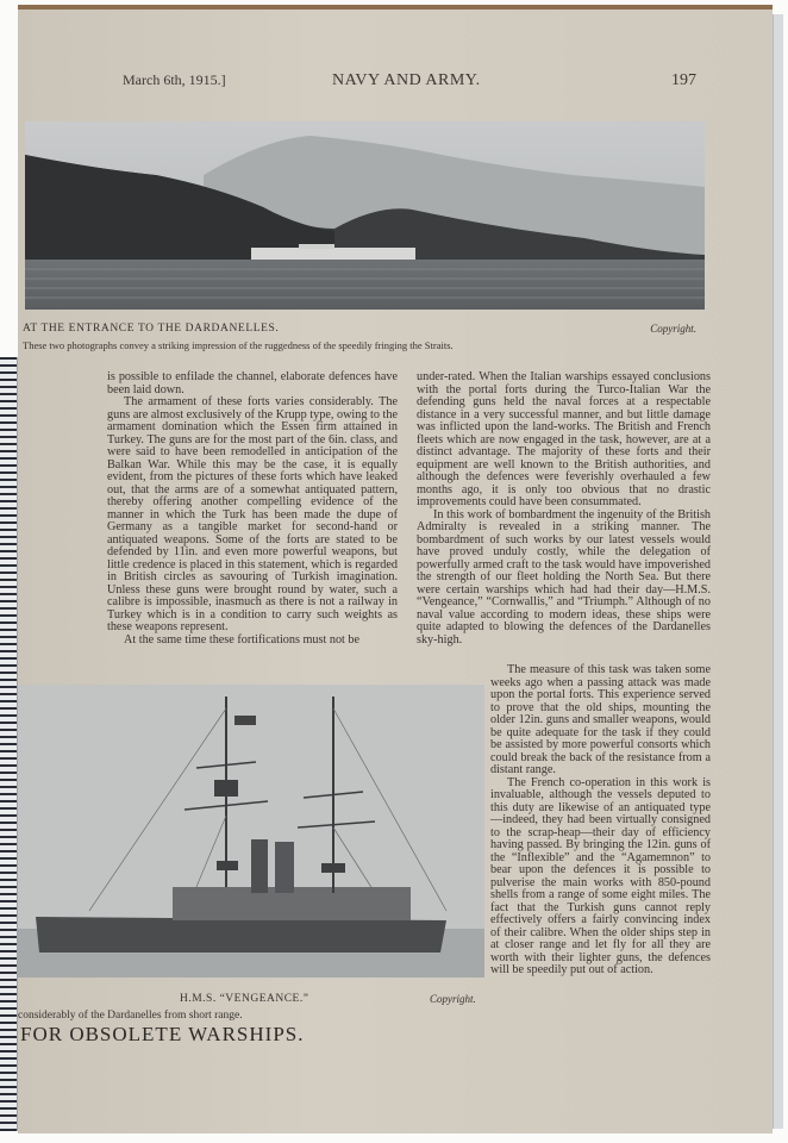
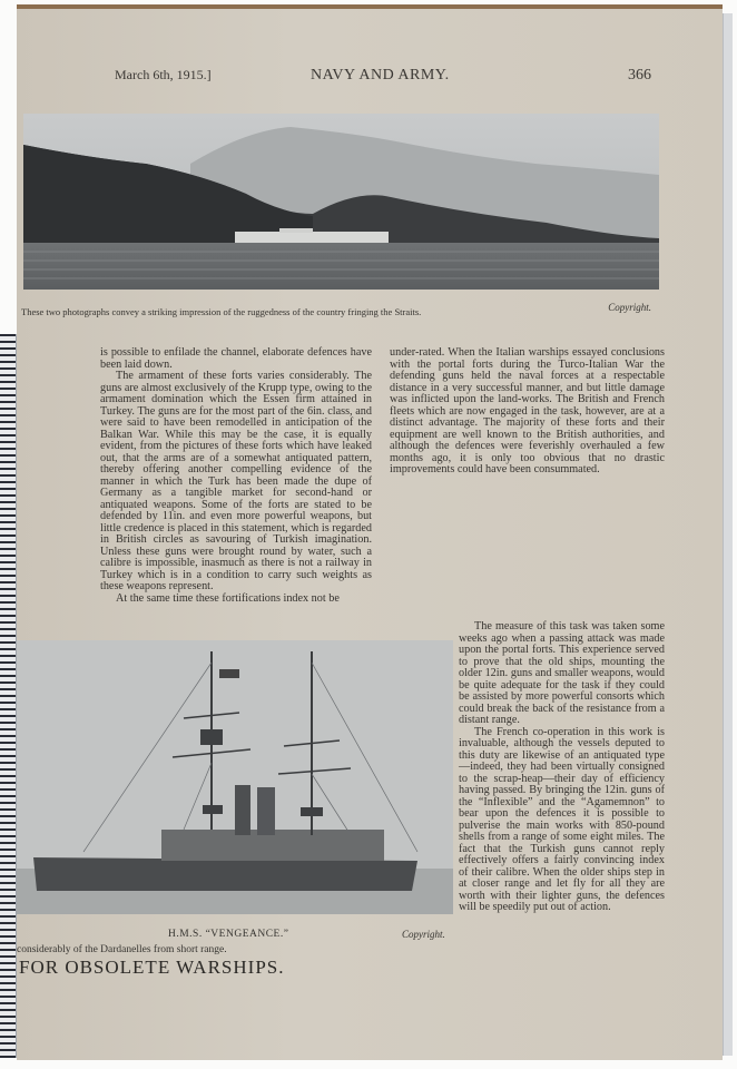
  March 6th, 1915.]
  NAVY AND ARMY.
- 197
+ 366
- AT THE ENTRANCE TO THE DARDANELLES.
  Copyright.
- These two photographs convey a striking impression of the ruggedness of the speedily fringing the Straits.
+ These two photographs convey a striking impression of the ruggedness of the country fringing the Straits.
  is possible to enfilade the channel, elaborate defences have been laid down.
  The armament of these forts varies considerably. The guns are almost exclusively of the Krupp type, owing to the armament domination which the Essen firm attained in Turkey. The guns are for the most part of the 6in. class, and were said to have been remodelled in anticipation of the Balkan War. While this may be the case, it is equally evident, from the pictures of these forts which have leaked out, that the arms are of a somewhat antiquated pattern, thereby offering another compelling evidence of the manner in which the Turk has been made the dupe of Germany as a tangible market for second-hand or antiquated weapons. Some of the forts are stated to be defended by 11in. and even more powerful weapons, but little credence is placed in this statement, which is regarded in British circles as savouring of Turkish imagination. Unless these guns were brought round by water, such a calibre is impossible, inasmuch as there is not a railway in Turkey which is in a condition to carry such weights as these weapons represent.
- At the same time these fortifications must not be
+ At the same time these fortifications index not be
  under-rated. When the Italian warships essayed conclusions with the portal forts during the Turco-Italian War the defending guns held the naval forces at a respectable distance in a very successful manner, and but little damage was inflicted upon the land-works. The British and French fleets which are now engaged in the task, however, are at a distinct advantage. The majority of these forts and their equipment are well known to the British authorities, and although the defences were feverishly overhauled a few months ago, it is only too obvious that no drastic improvements could have been consummated.
- In this work of bombardment the ingenuity of the British Admiralty is revealed in a striking manner. The bombardment of such works by our latest vessels would have proved unduly costly, while the delegation of powerfully armed craft to the task would have impoverished the strength of our fleet holding the North Sea. But there were certain warships which had had their day—H.M.S. “Vengeance,” “Cornwallis,” and “Triumph.” Although of no naval value according to modern ideas, these ships were quite adapted to blowing the defences of the Dardanelles sky-high.
  The measure of this task was taken some weeks ago when a passing attack was made upon the portal forts. This experience served to prove that the old ships, mounting the older 12in. guns and smaller weapons, would be quite adequate for the task if they could be assisted by more powerful consorts which could break the back of the resistance from a distant range.
  The French co-operation in this work is invaluable, although the vessels deputed to this duty are likewise of an antiquated type—indeed, they had been virtually consigned to the scrap-heap—their day of efficiency having passed. By bringing the 12in. guns of the “Inflexible” and the “Agamemnon” to bear upon the defences it is possible to pulverise the main works with 850-pound shells from a range of some eight miles. The fact that the Turkish guns cannot reply effectively offers a fairly convincing index of their calibre. When the older ships step in at closer range and let fly for all they are worth with their lighter guns, the defences will be speedily put out of action.
  H.M.S. “VENGEANCE.”
  Copyright.
  considerably of the Dardanelles from short range.
  FOR OBSOLETE WARSHIPS.
